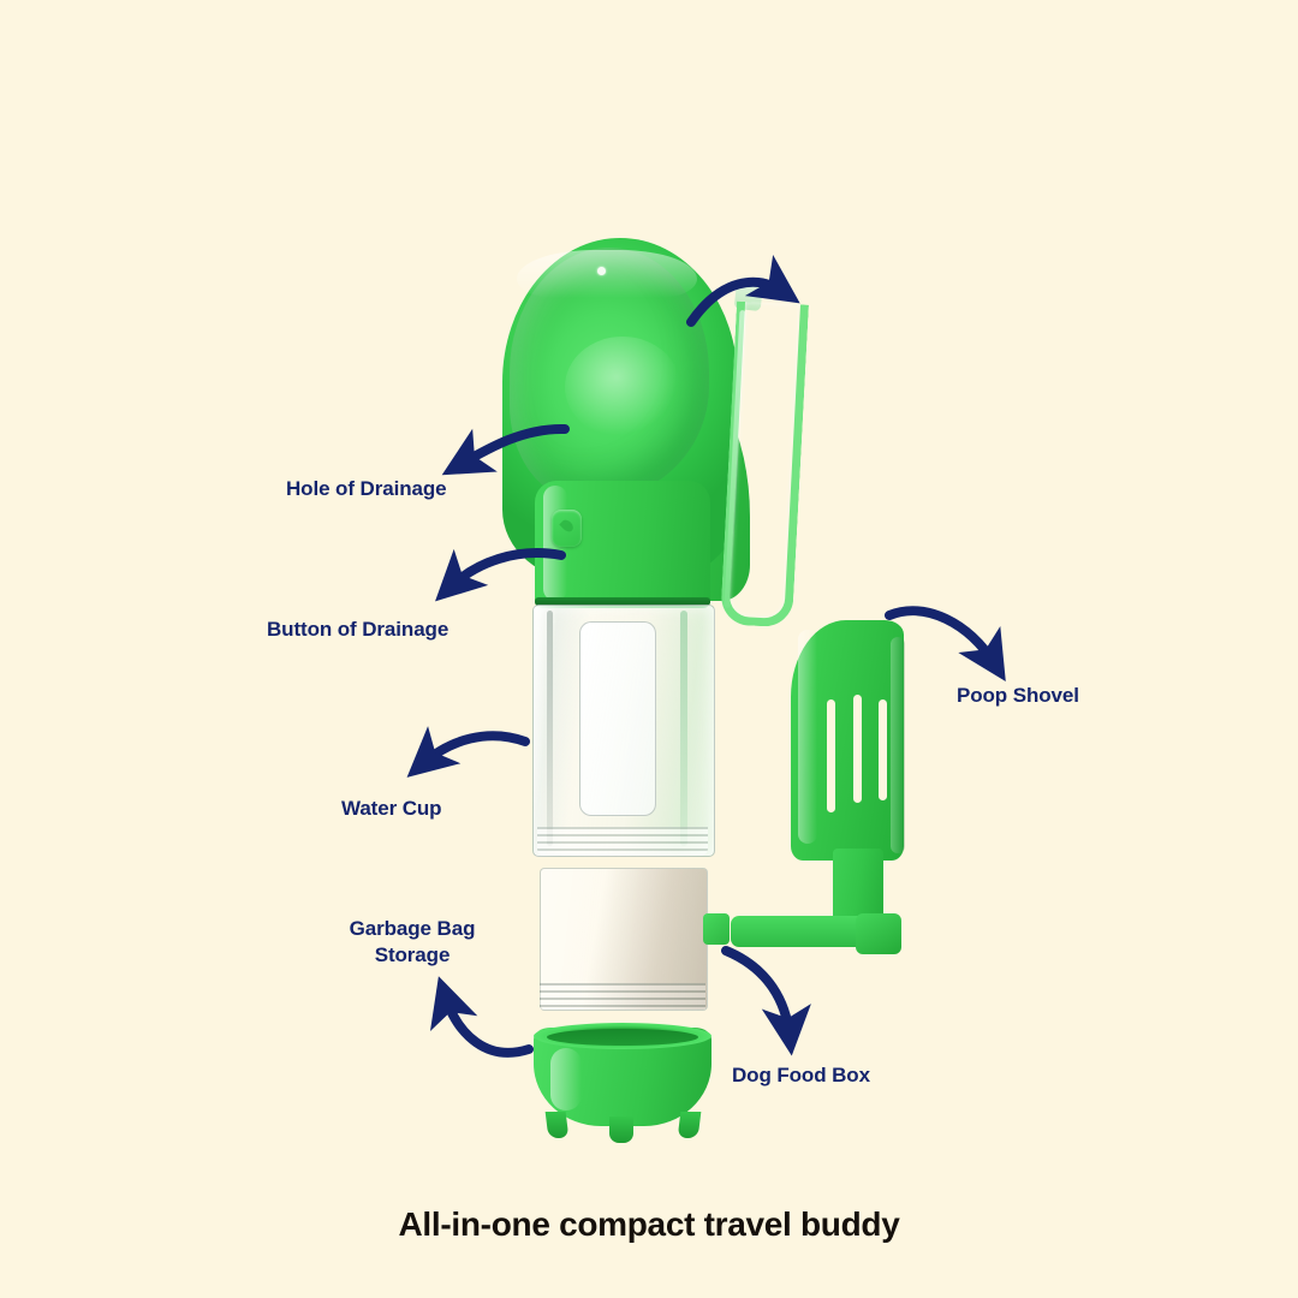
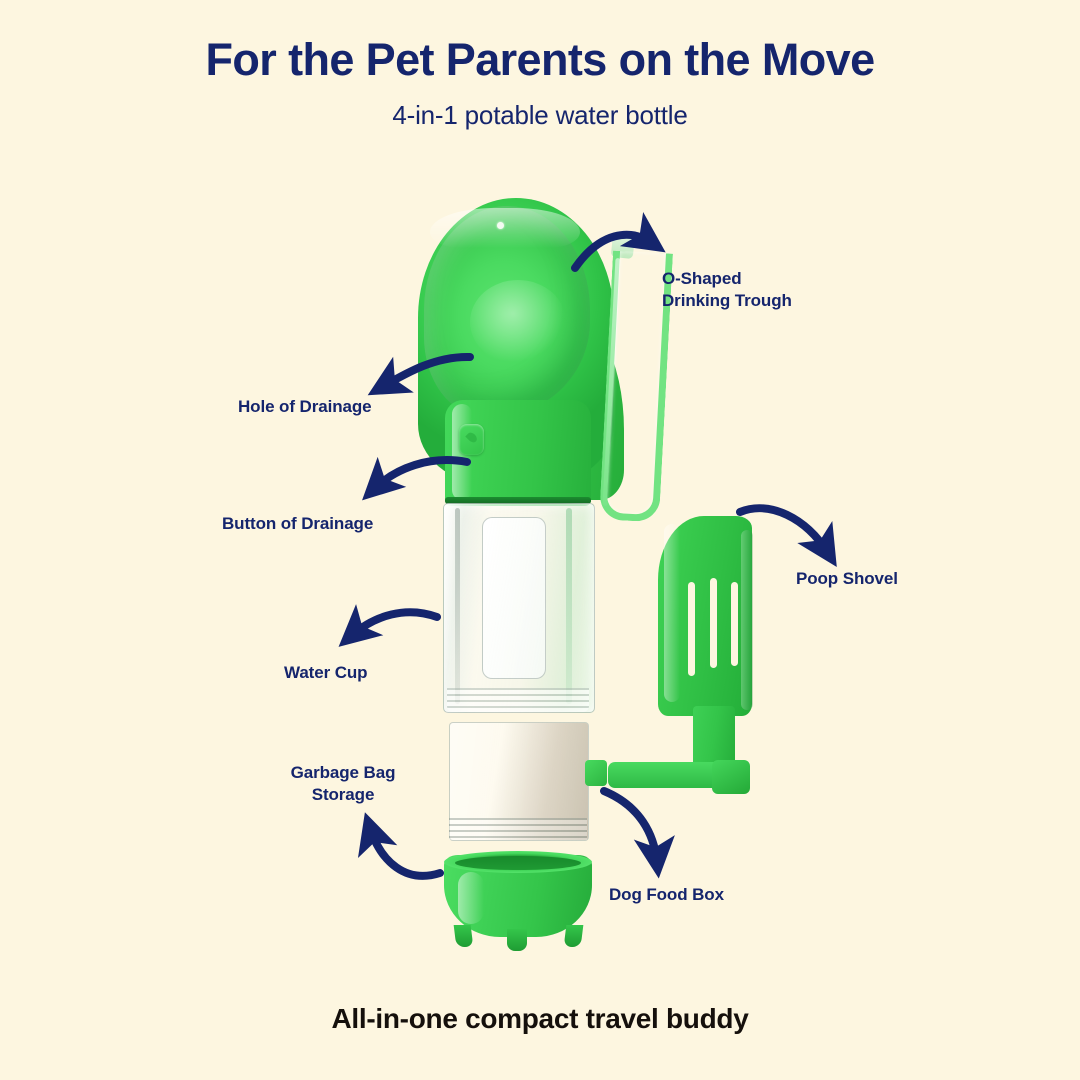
+ For the Pet Parents on the Move
+ 4-in-1 potable water bottle
+ O-Shaped
+ Drinking Trough
  Hole of Drainage
  Button of Drainage
  Water Cup
  Garbage Bag
  Storage
  Poop Shovel
  Dog Food Box
  All-in-one compact travel buddy
